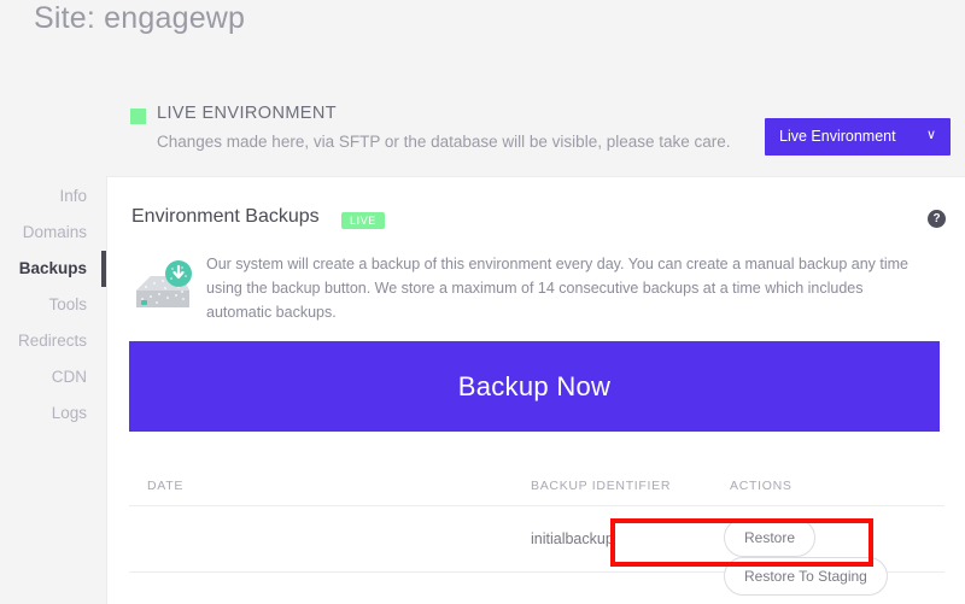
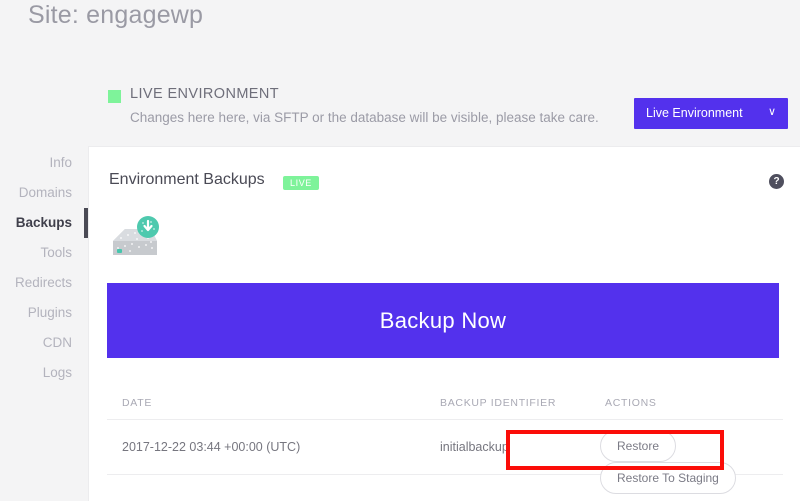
  Site: engagewp
  LIVE ENVIRONMENT
- Changes made here, via SFTP or the database will be visible, please take care.
+ Changes here here, via SFTP or the database will be visible, please take care.
  Live Environment
  ∨
  Info
  Domains
  Backups
  Tools
  Redirects
+ Plugins
  CDN
  Logs
  Environment Backups
  LIVE
  ?
- Our system will create a backup of this environment every day. You can create a manual backup any time using the backup button. We store a maximum of 14 consecutive backups at a time which includes automatic backups.
  Backup Now
  DATE
  BACKUP IDENTIFIER
  ACTIONS
+ 2017-12-22 03:44 +00:00 (UTC)
  initialbackup
  Restore Restore To Staging
